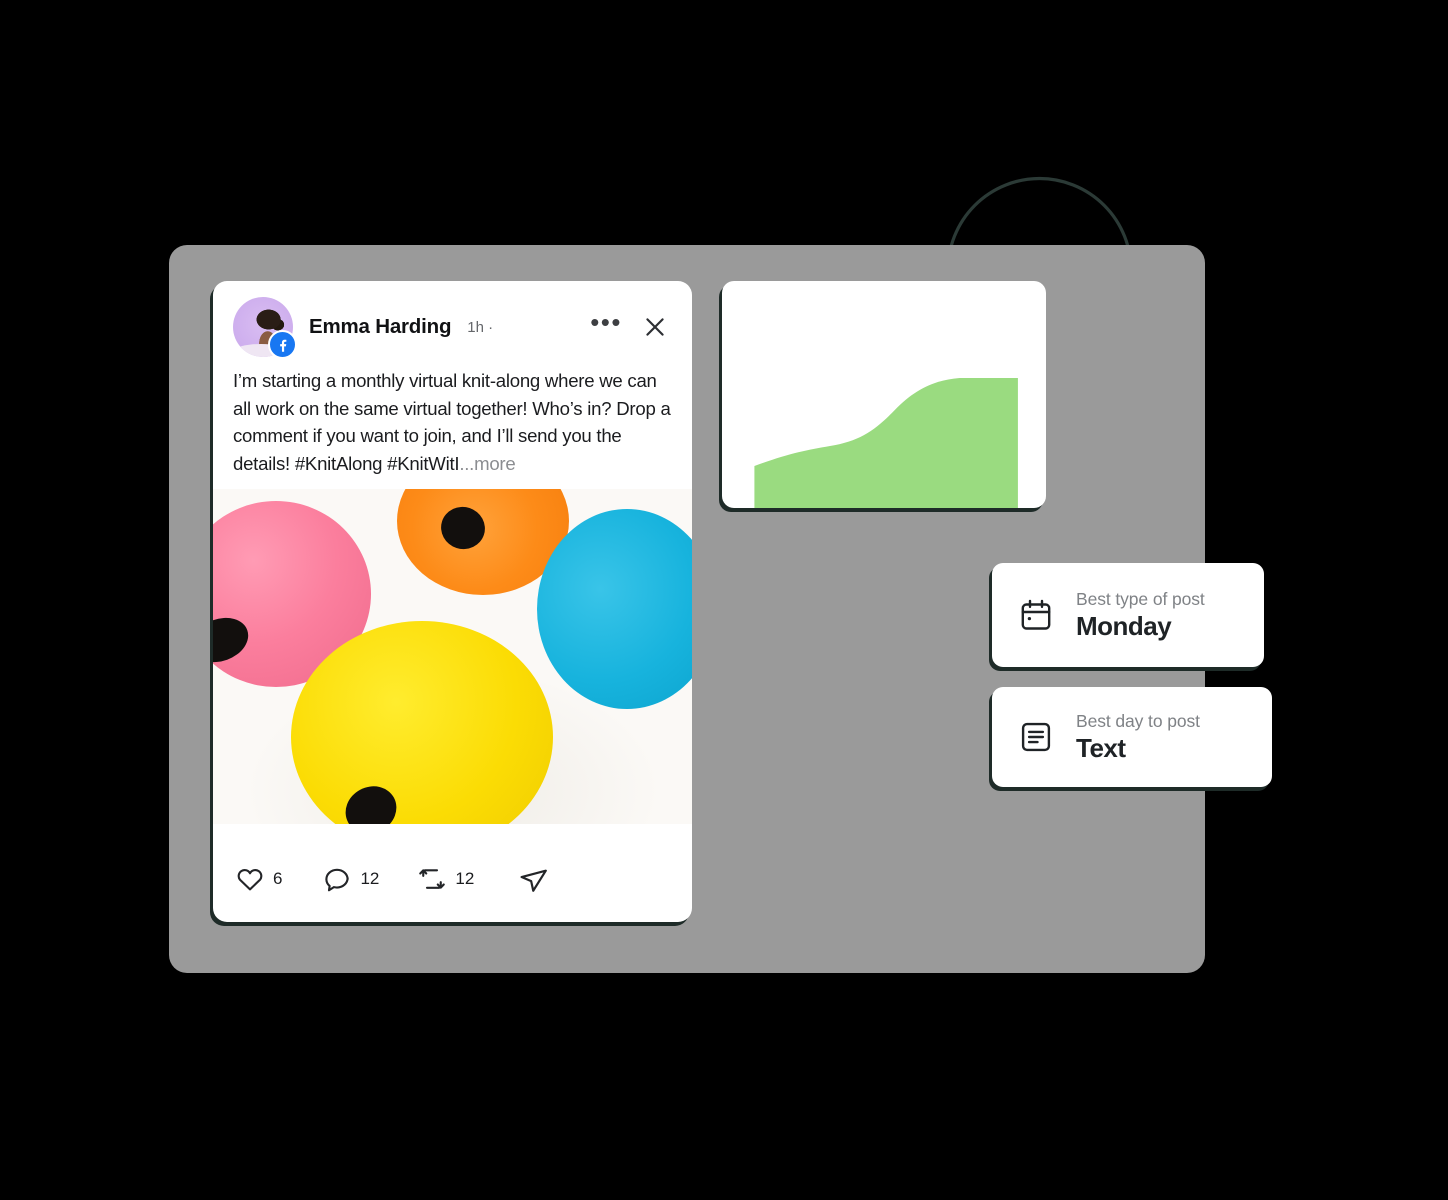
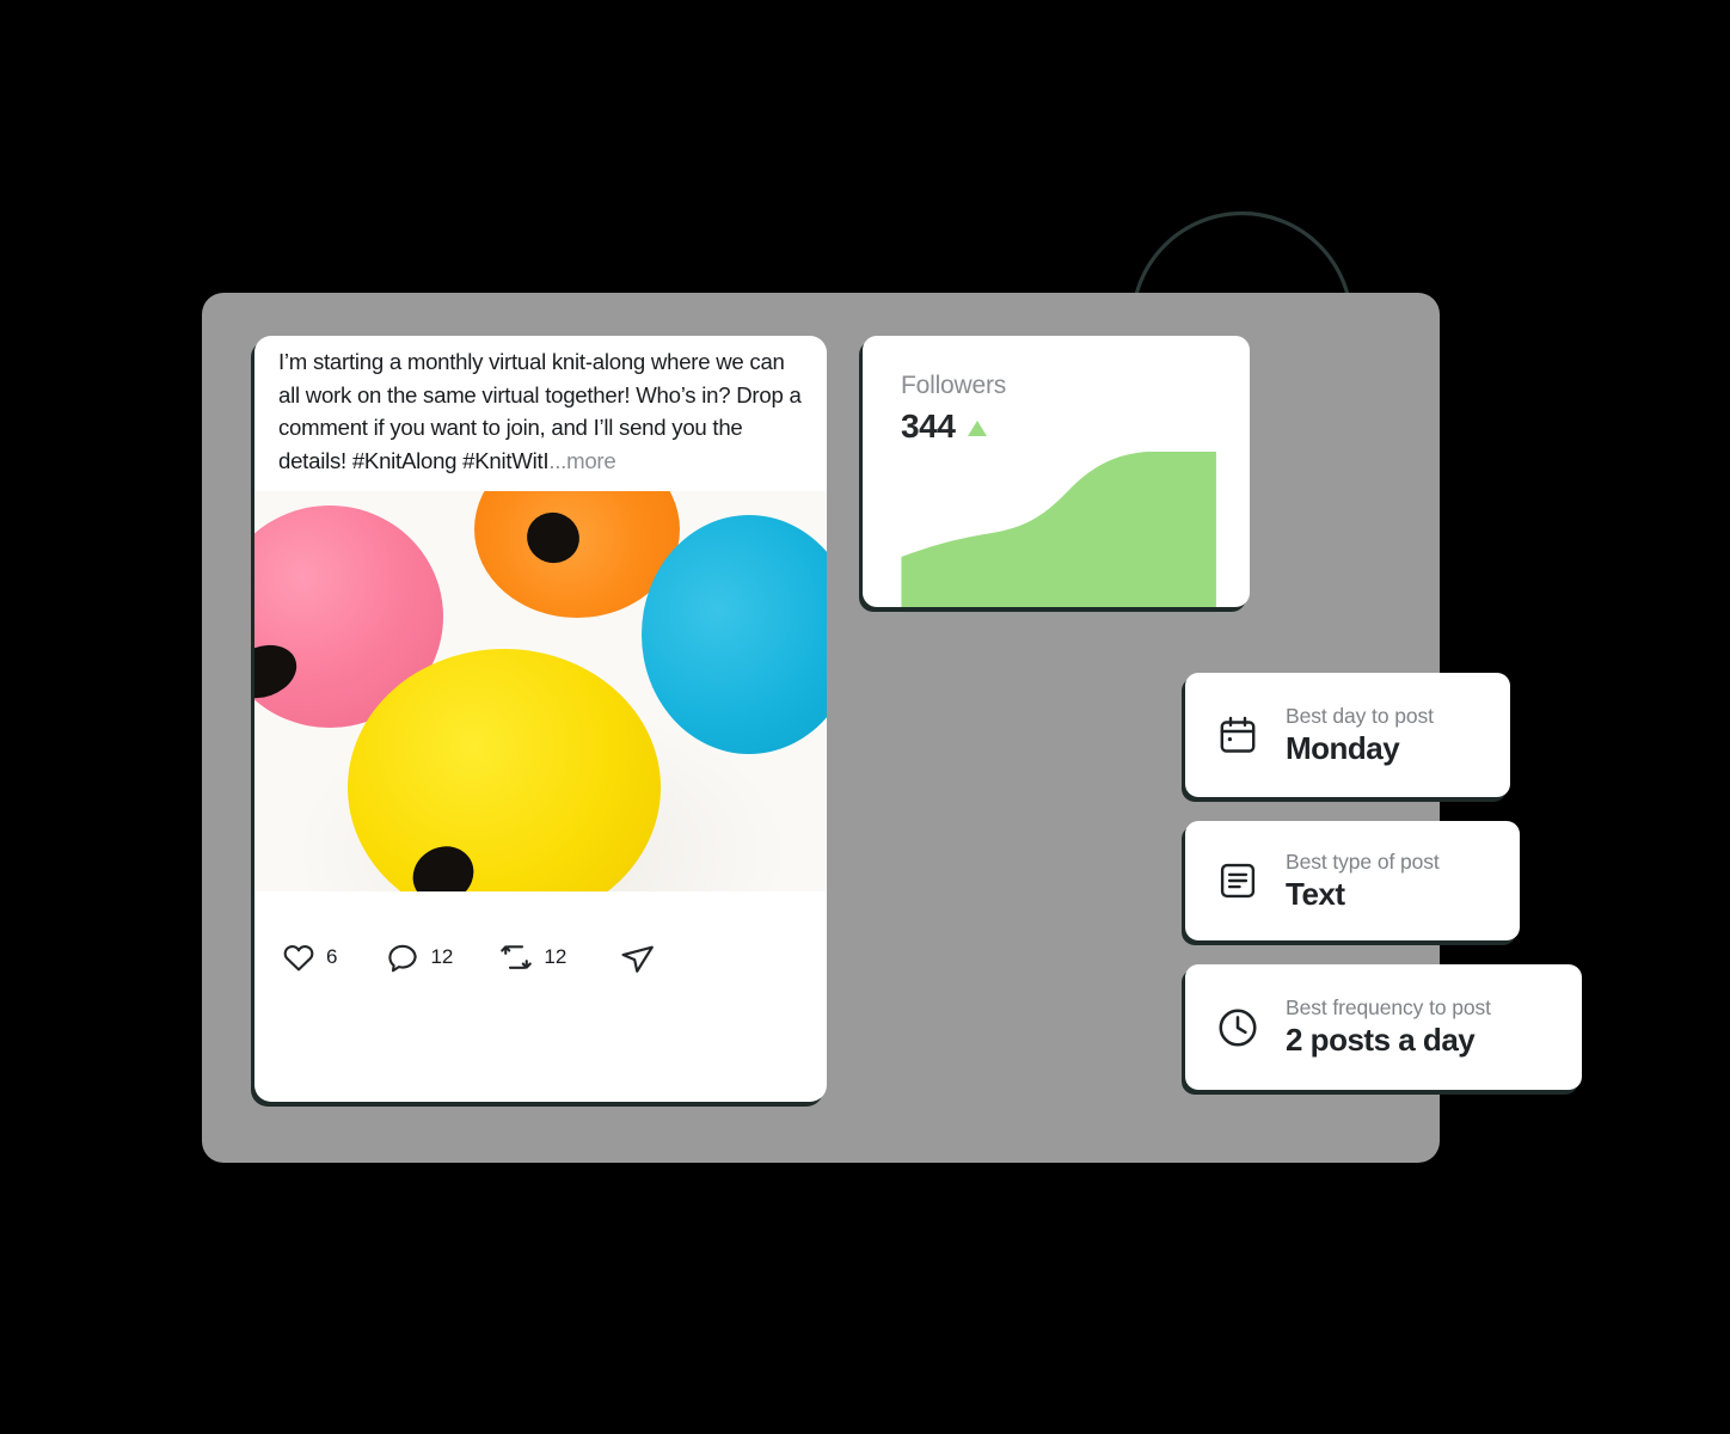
- Emma Harding
- 1h ·
- •••
  I’m starting a monthly virtual knit-along where we can all work on the same virtual together! Who’s in? Drop a comment if you want to join, and I’ll send you the details! #KnitAlong #KnitWitI...more
  6
  12
  12
+ Followers
+ 344
- Best type of post
+ Best day to post
  Monday
- Best day to post
+ Best type of post
  Text
+ Best frequency to post
+ 2 posts a day
